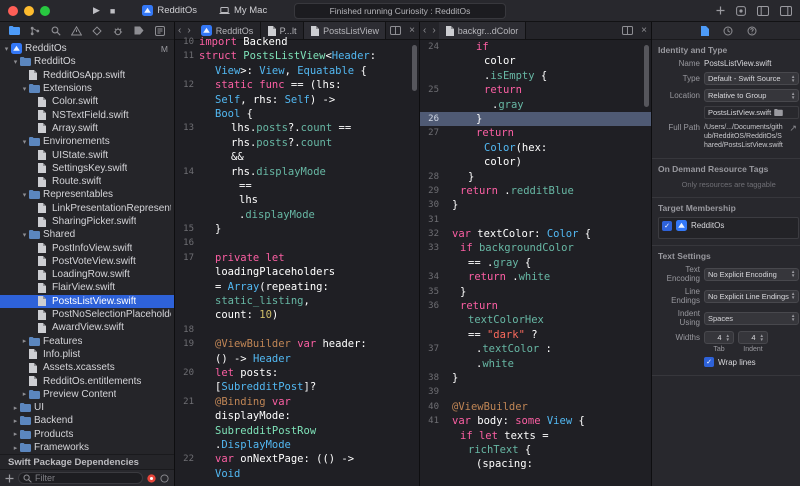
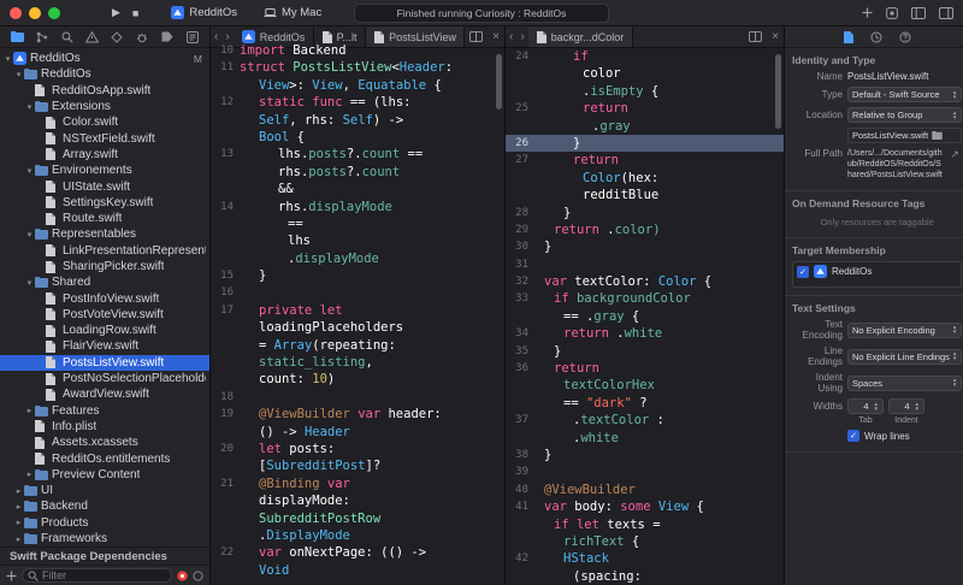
  ▶
  ■
  RedditOs
  My Mac
  Finished running Curiosity : RedditOs
  RedditOs
  M
  RedditOs
  RedditOsApp.swift
  Extensions
  Color.swift
  NSTextField.swift
  Array.swift
  Environements
  UIState.swift
  SettingsKey.swift
  Route.swift
  Representables
  LinkPresentationRepresen
  SharingPicker.swift
  Shared
  PostInfoView.swift
  PostVoteView.swift
  LoadingRow.swift
  FlairView.swift
  PostsListView.swift
  PostNoSelectionPlacehold
  AwardView.swift
  Features
  Info.plist
  Assets.xcassets
  RedditOs.entitlements
  Preview Content
  UI
  Backend
  Products
  Frameworks
  Swift Package Dependencies
  Filter
  ‹
  ›
  RedditOs
  P...lt
  PostsListView
  ×
  10
  import Backend
  11
  struct PostsListView<Header:
  View>: View, Equatable {
  12
  static func == (lhs:
  Self, rhs: Self) ->
  Bool {
  13
  lhs.posts?.count ==
  rhs.posts?.count
  &&
  14
  rhs.displayMode
  ==
  lhs
  .displayMode
  15
  }
  16
  17
  private let
  loadingPlaceholders
  = Array(repeating:
  static_listing,
  count: 10)
  18
  19
  @ViewBuilder var header:
  () -> Header
  20
  let posts:
  [SubredditPost]?
  21
  @Binding var
  displayMode:
  SubredditPostRow
  .DisplayMode
  22
  var onNextPage: (() ->
  Void
  ‹
  ›
  backgr...dColor
  ×
  24
  if
  color
  .isEmpty {
  25
  return
  .gray
  26
  }
  27
  return
  Color(hex:
- color)
+ redditBlue
  28
  }
  29
- return .redditBlue
+ return .color)
  30
  }
  31
  32
  var textColor: Color {
  33
  if backgroundColor
  == .gray {
  34
  return .white
  35
  }
  36
  return
  textColorHex
  == "dark" ?
  37
  .textColor :
  .white
  38
  }
  39
  40
  @ViewBuilder
  41
  var body: some View {
  if let texts =
  richText {
+ 42
+ HStack
  (spacing:
  Identity and Type
  Name
  PostsListView.swift
  Type
  Default - Swift Source
  Location
  Relative to Group
  PostsListView.swift
  Full Path
  ↗
  On Demand Resource Tags
  Only resources are taggable
  Target Membership
  RedditOs
  Text Settings
  Text Encoding
  No Explicit Encoding
  Line Endings
  No Explicit Line Endings
  Indent Using
  Spaces
  Widths
  4
  4
  Wrap lines
